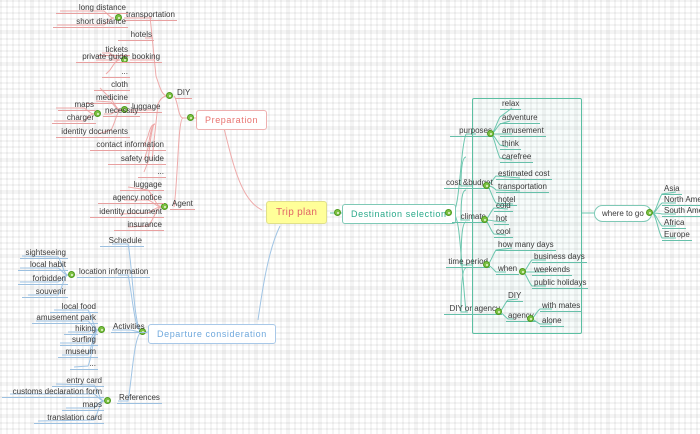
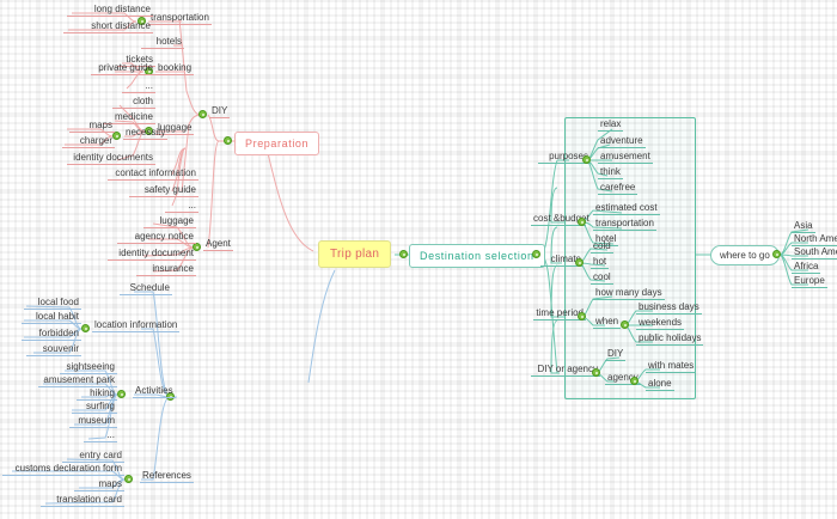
  Trip plan
  Preparation
  Destination selection
  where to go
- Departure consideration
  DIY
  Agent
  transportation
  long distance
  short distance
  hotels
  booking
  tickets
  private guide
  ...
  luggage
  cloth
  medicine
  necessity
  maps
  charger
  identity documents
  contact information
  safety guide
  ...
  luggage
  agency notice
  identity document
  insurance
  purpose
  relax
  adventure
  amusement
  think
  carefree
  cost &budt
  estimated cost
  transportation
  hotel
  climat
  cold
  hot
  cool
  time perio
  how many days
  when
  business days
  weekends
  public holidays
  DIY or agenc
  DIY
  with mates
  alone
  Asia
  Africa
  Europe
  Schedule
  location information
- sightseeing
+ local food
  local habit
  forbidden
  souvenir
  Activities
- local food
+ sightseeing
  amusement park
  hiking
  surfing
  museum
  ...
  References
  entry card
  customs declaration form
  maps
  translation card
